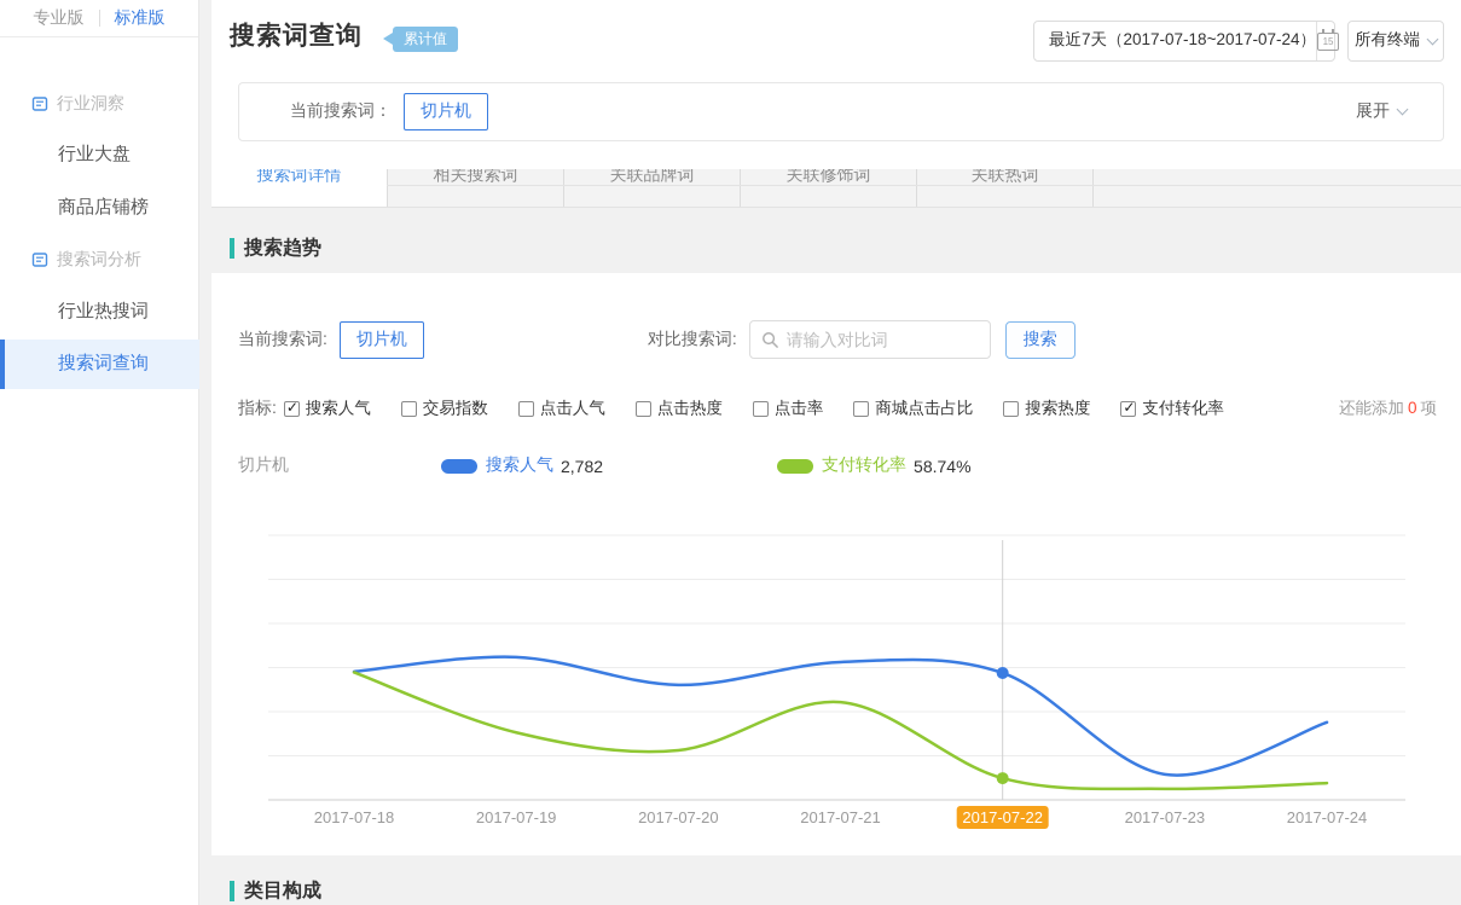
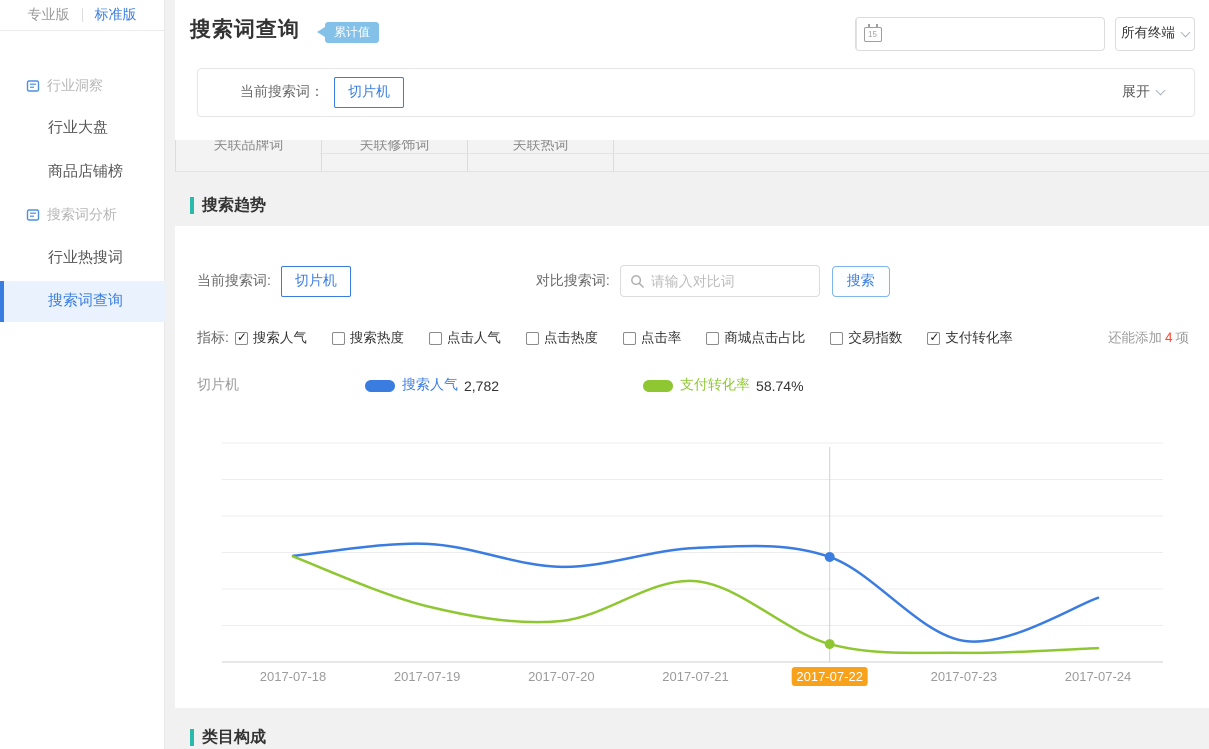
  专业版
  标准版
  行业洞察
  行业大盘
  商品店铺榜
  搜索词分析
  行业热搜词
  搜索词查询
  搜索词查询
  累计值
- 最近7天（2017-07-18~2017-07-24）
  15
  所有终端
  当前搜索词：
  切片机
  展开
- 搜索词详情
- 相关搜索词
  关联品牌词
  关联修饰词
  关联热词
  搜索趋势
  当前搜索词:
  切片机
  对比搜索词:
  请输入对比词
  搜索
  指标:
  搜索人气
- 交易指数
+ 搜索热度
  点击人气
  点击热度
  点击率
  商城点击占比
- 搜索热度
+ 交易指数
  支付转化率
- 还能添加 0 项
+ 还能添加 4 项
  切片机
  搜索人气
  2,782
  支付转化率
  58.74%
  2017-07-18
  2017-07-19
  2017-07-20
  2017-07-21
  2017-07-22
  2017-07-23
  2017-07-24
  类目构成
